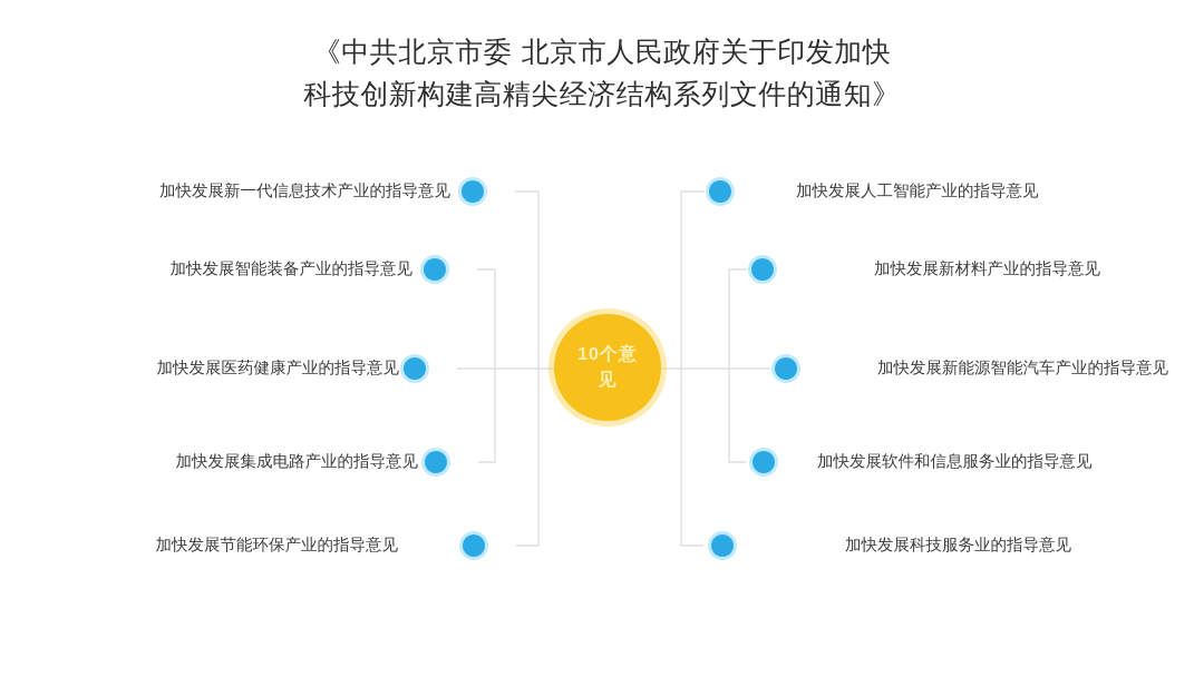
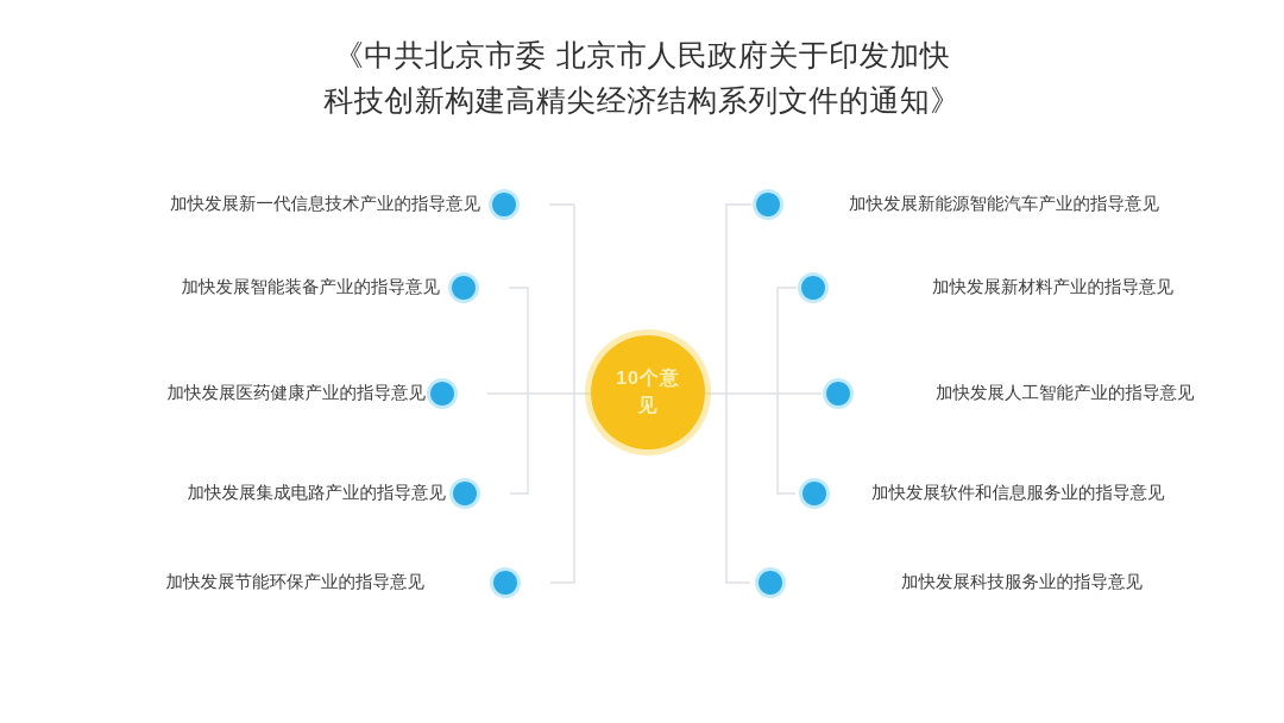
  《中共北京市委 北京市人民政府关于印发加快
  科技创新构建高精尖经济结构系列文件的通知》
  10个意见
  加快发展新一代信息技术产业的指导意见
  加快发展智能装备产业的指导意见
  加快发展医药健康产业的指导意见
  加快发展集成电路产业的指导意见
  加快发展节能环保产业的指导意见
- 加快发展人工智能产业的指导意见
+ 加快发展新能源智能汽车产业的指导意见
  加快发展新材料产业的指导意见
- 加快发展新能源智能汽车产业的指导意见
+ 加快发展人工智能产业的指导意见
  加快发展软件和信息服务业的指导意见
  加快发展科技服务业的指导意见
